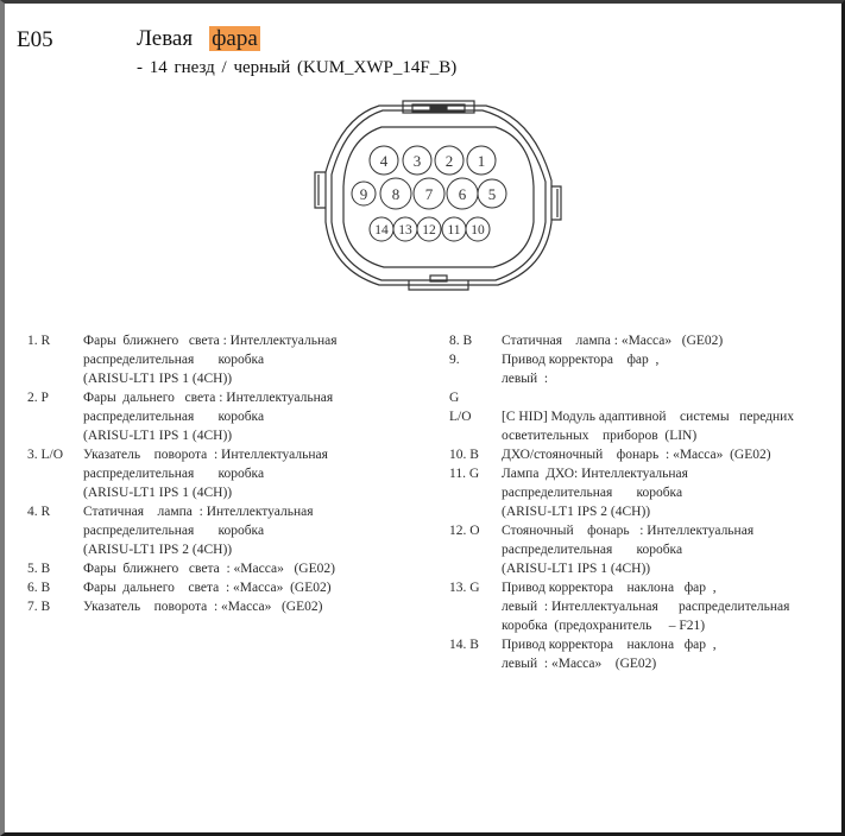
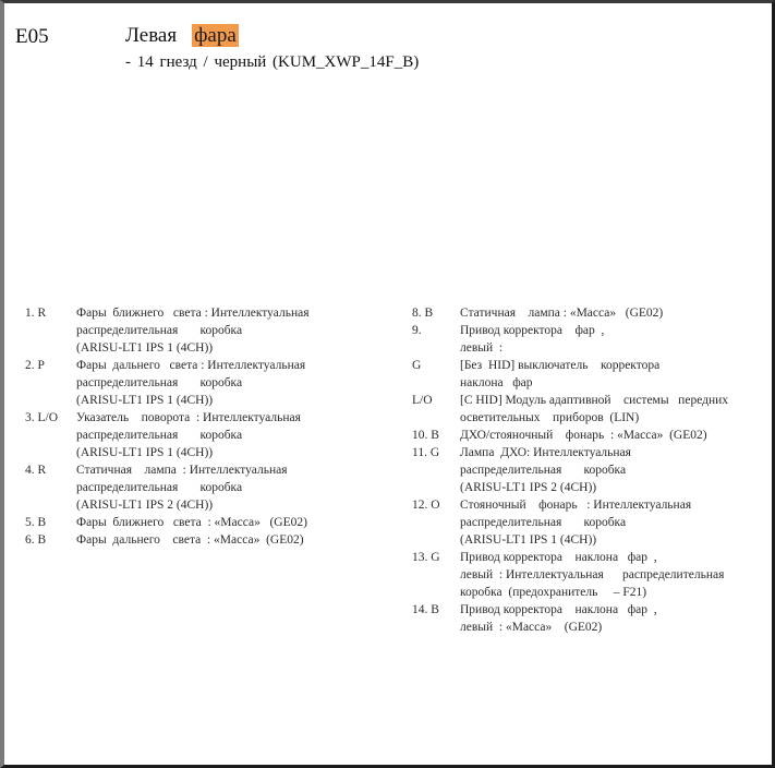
  E05
  Левая фара
  - 14 гнезд / черный (KUM_XWP_14F_B)
- 4
- 3
- 2
- 1
- 9
- 8
- 7
- 6
- 5
- 14
- 13
- 12
- 11
- 10
  1. R
  Фары ближнего света : Интеллектуальная
  распределительная коробка
  (ARISU-LT1 IPS 1 (4CH))
  2. P
  Фары дальнего света : Интеллектуальная
  распределительная коробка
  (ARISU-LT1 IPS 1 (4CH))
  3. L/O
  Указатель поворота : Интеллектуальная
  распределительная коробка
  (ARISU-LT1 IPS 1 (4CH))
  4. R
  Статичная лампа : Интеллектуальная
  распределительная коробка
  (ARISU-LT1 IPS 2 (4CH))
  5. B
  Фары ближнего света : «Масса» (GE02)
  6. B
  Фары дальнего света : «Масса» (GE02)
- 7. B
- Указатель поворота : «Масса» (GE02)
  8. B
  Статичная лампа : «Масса» (GE02)
  9.
  Привод корректора фар ,
  левый :
  G
+ [Без HID] выключатель корректора
+ наклона фар
  L/O
  [С HID] Модуль адаптивной системы передних
  осветительных приборов (LIN)
  10. B
  ДХО/стояночный фонарь : «Масса» (GE02)
  11. G
  Лампа ДХО: Интеллектуальная
  распределительная коробка
  (ARISU-LT1 IPS 2 (4CH))
  12. O
  Стояночный фонарь : Интеллектуальная
  распределительная коробка
  (ARISU-LT1 IPS 1 (4CH))
  13. G
  Привод корректора наклона фар ,
  левый : Интеллектуальная распределительная
  коробка (предохранитель – F21)
  14. B
  Привод корректора наклона фар ,
  левый : «Масса» (GE02)
